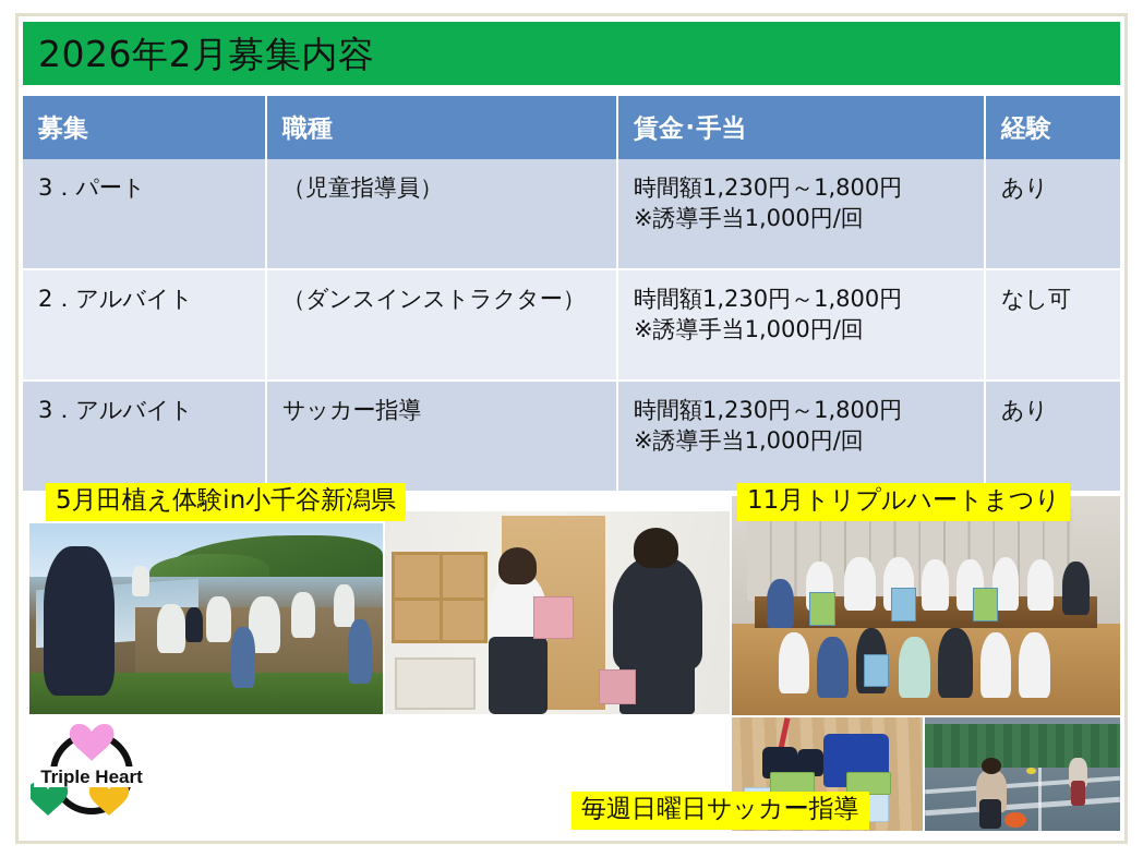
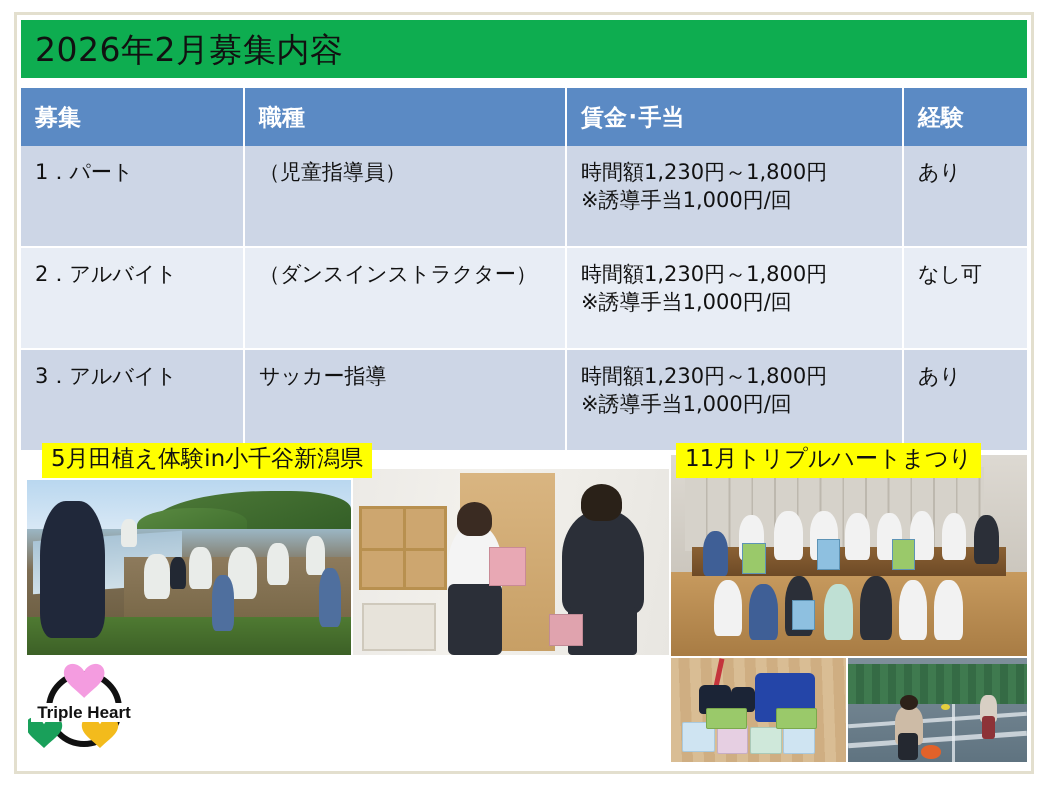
  2026年2月募集内容
  募集	職種	賃金･手当	経験
- 3．パート	（児童指導員）	時間額1,230円～1,800円 ※誘導手当1,000円/回	あり
+ 1．パート	（児童指導員）	時間額1,230円～1,800円 ※誘導手当1,000円/回	あり
  2．アルバイト	（ダンスインストラクター）	時間額1,230円～1,800円 ※誘導手当1,000円/回	なし可
  3．アルバイト	サッカー指導	時間額1,230円～1,800円 ※誘導手当1,000円/回	あり
  5月田植え体験in小千谷新潟県
  11月トリプルハートまつり
- 毎週日曜日サッカー指導
  Triple Heart
